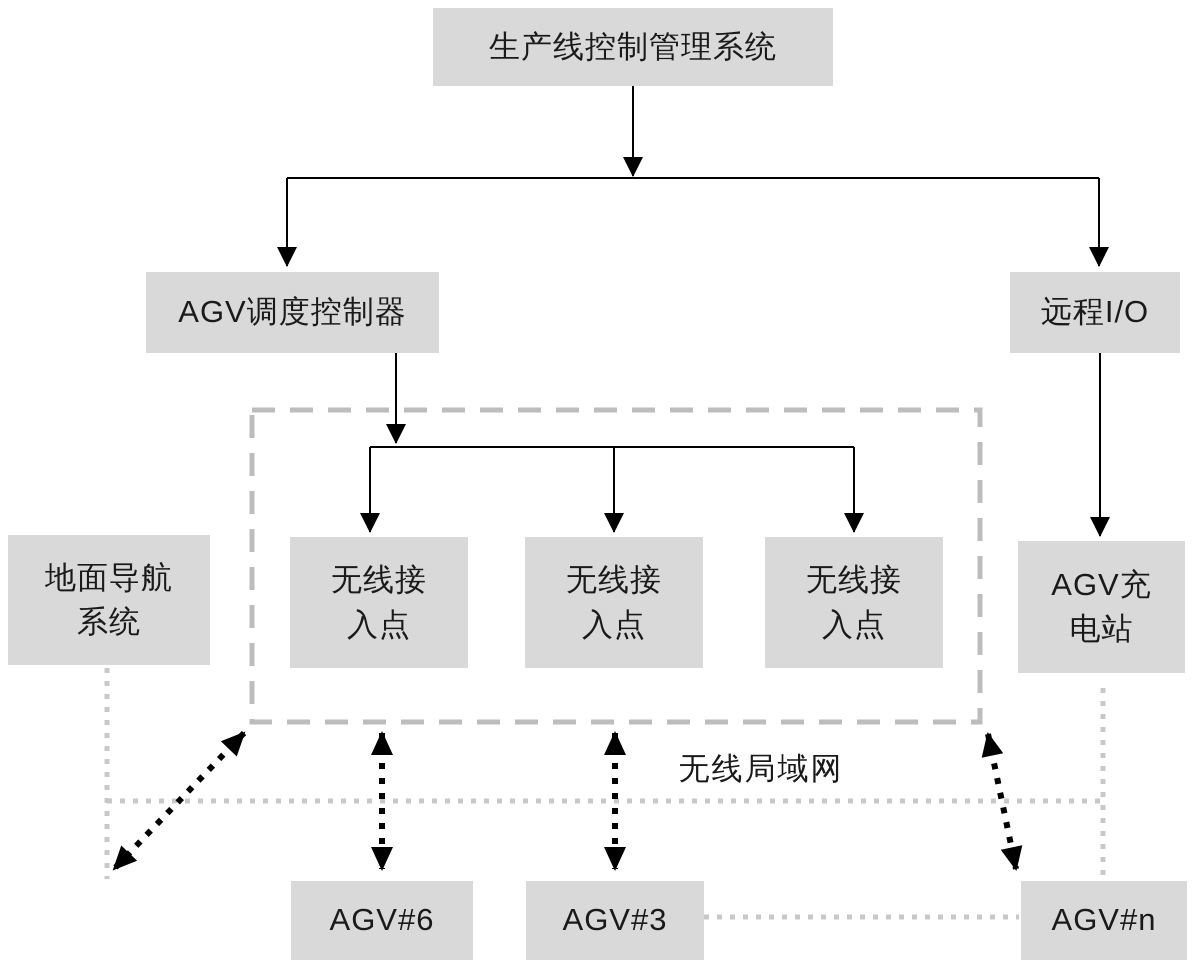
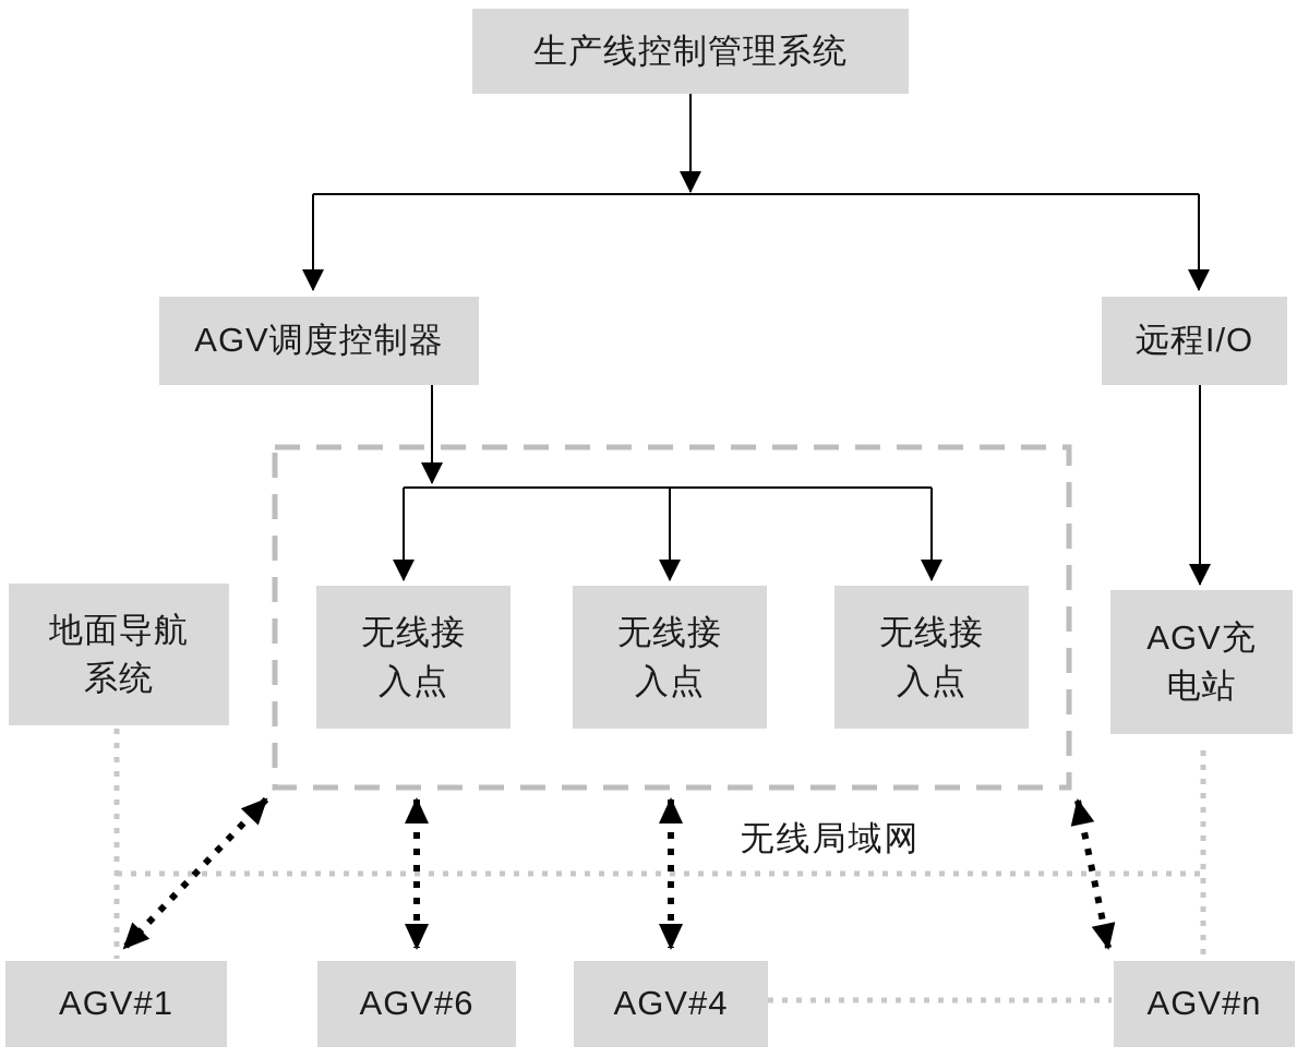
  生产线控制管理系统
  AGV调度控制器
  远程I/O
  地面导航
  系统
  无线接
  入点
  无线接
  入点
  无线接
  入点
  AGV充
  电站
+ AGV#1
  AGV#6
- AGV#3
+ AGV#4
  AGV#n
  无线局域网
